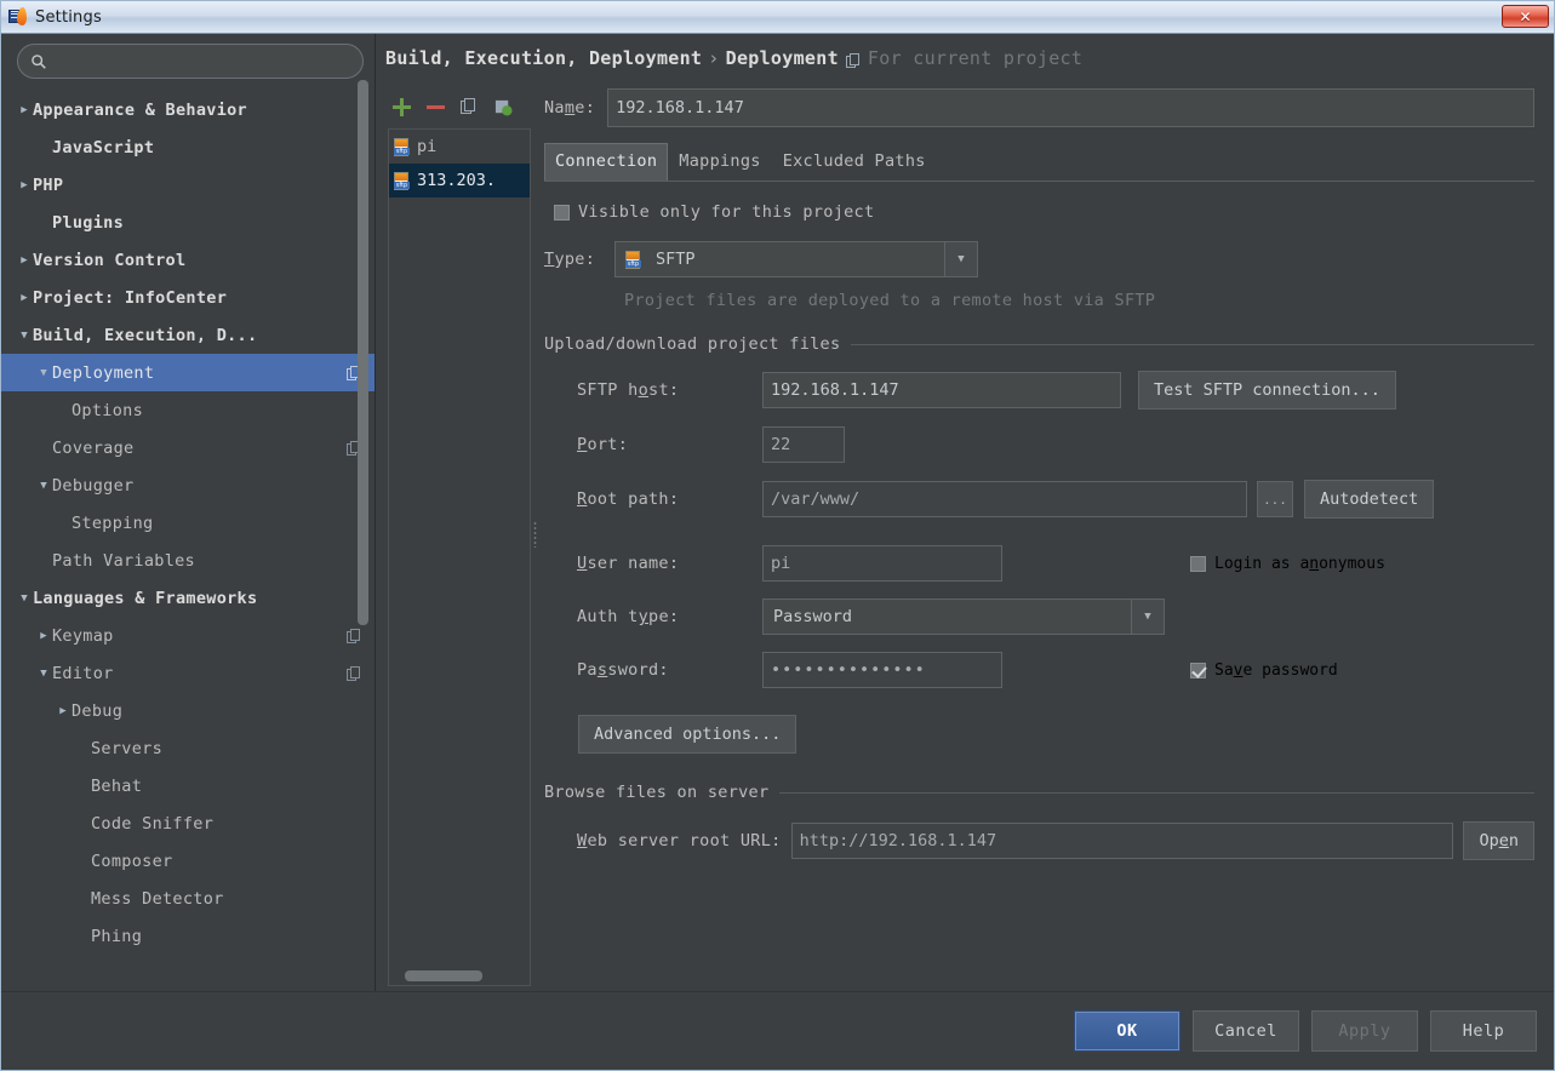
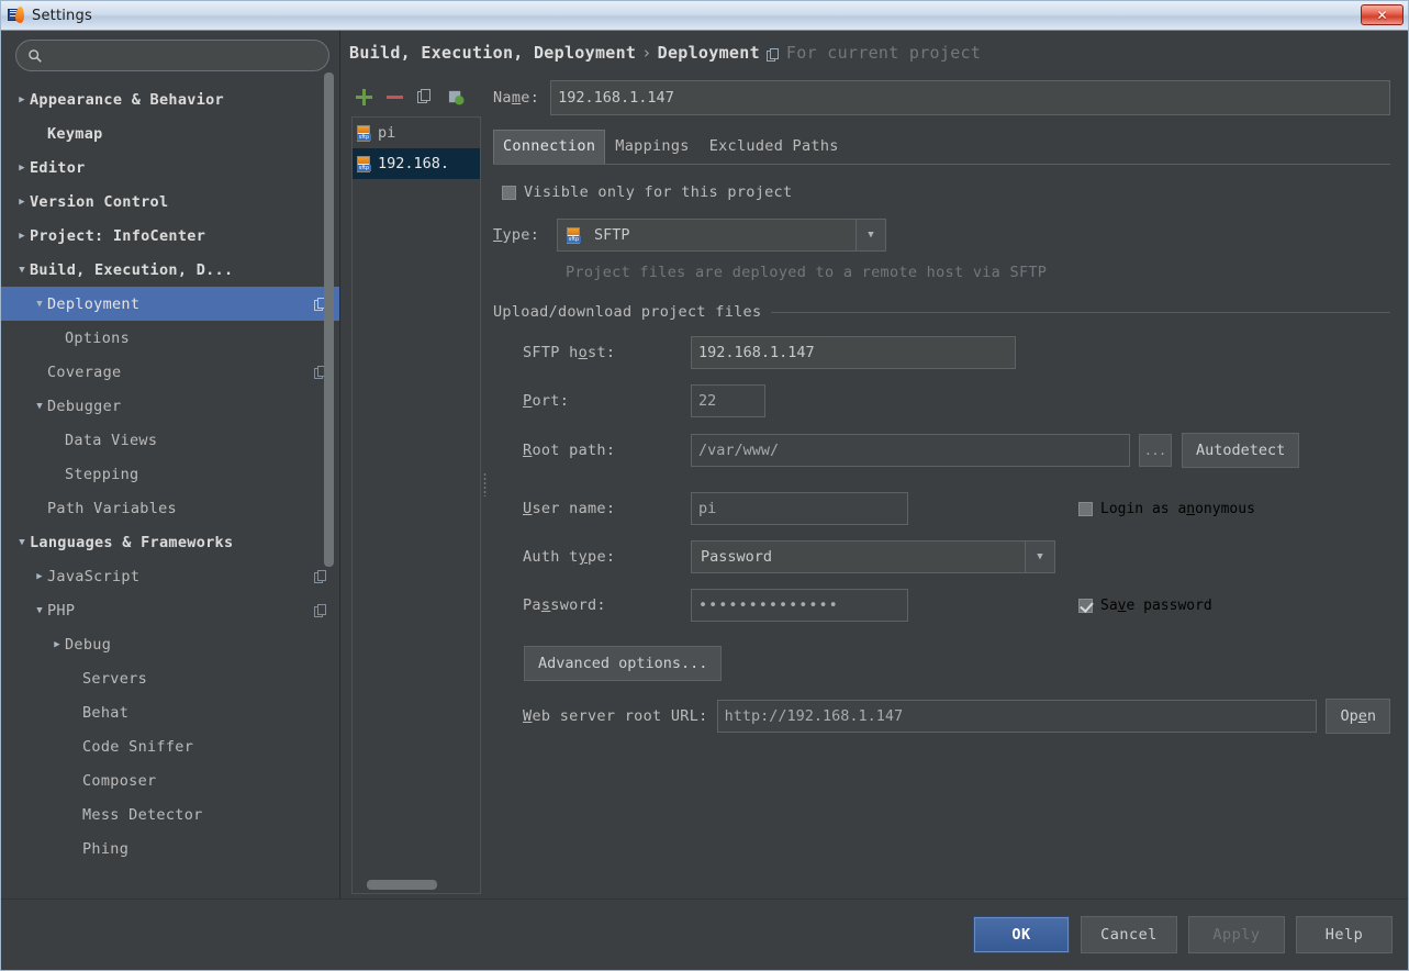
  Settings
  ✕
  ▶
  Appearance & Behavior
- JavaScript
+ Keymap
  ▶
- PHP
+ Editor
- Plugins
  ▶
  Version Control
  ▶
  Project: InfoCenter
  ▼
  Build, Execution, D...
  ▼
  Deployment
  Options
  Coverage
  ▼
  Debugger
+ Data Views
  Stepping
  Path Variables
  ▼
  Languages & Frameworks
  ▶
- Keymap
+ JavaScript
  ▼
- Editor
+ PHP
  ▶
  Debug
  Servers
  Behat
  Code Sniffer
  Composer
  Mess Detector
  Phing
  Build, Execution, Deployment
  ›
  Deployment
  For current project
  pi
- 313.203.
+ 192.168.
  Name:
  192.168.1.147
  Connection
  Mappings
  Excluded Paths
  Visible only for this project
  Type:
  SFTP
  ▼
  Project files are deployed to a remote host via SFTP
  Upload/download project files
  SFTP host:
  192.168.1.147
- Test SFTP connection...
  Port:
  22
  Root path:
  /var/www/
  ...
  Autodetect
  User name:
  pi
  Login as anonymous
  Auth type:
  Password
  ▼
  Password:
  ••••••••••••••
  Save password
  Advanced options...
- Browse files on server
  Web server root URL:
  http://192.168.1.147
  Open
  OK
  Cancel
  Apply
  Help
